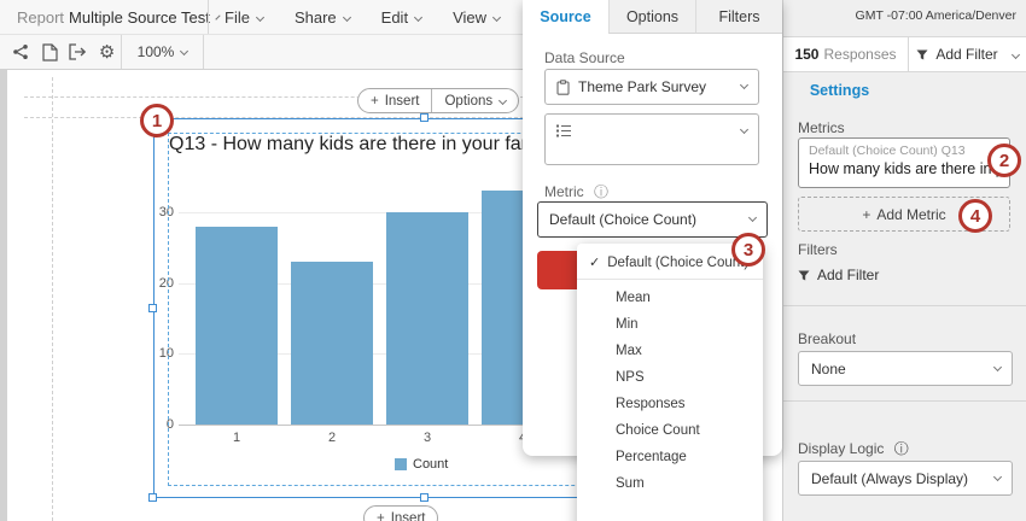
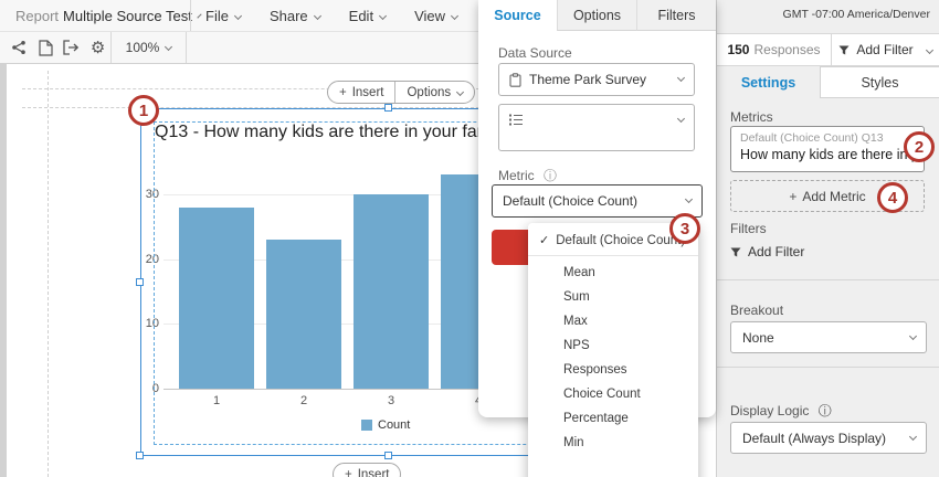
  Report
  Multiple Source Tes
  File
  Share
  Edit
  View
  ⚙
  100%
  Q13 - How many kids are there in your fa
  0
  10
  20
  30
  1
  2
  3
  Count
  +
  Insert
  Options
  +
  Insert
  Source
  Options
  Filters
  Data Source
  Theme Park Survey
  Metric ⓘ
  Default (Choice Count)
  ✓
  Default (Choice Cou
  Mean
- Min
+ Sum
  Max
  NPS
  Responses
  Choice Count
  Percentage
- Sum
+ Min
  GMT -07:00 America/Denver
  150
  Responses
  Add Filter
  Settings
+ Styles
  Metrics
  Default (Choice Count) Q13
  How many kids are there in
  +
  Add Metric
  Filters
  Add Filter
  Breakout
  None
  Display Logic ⓘ
  Default (Always Display)
  1
  2
  3
  4
